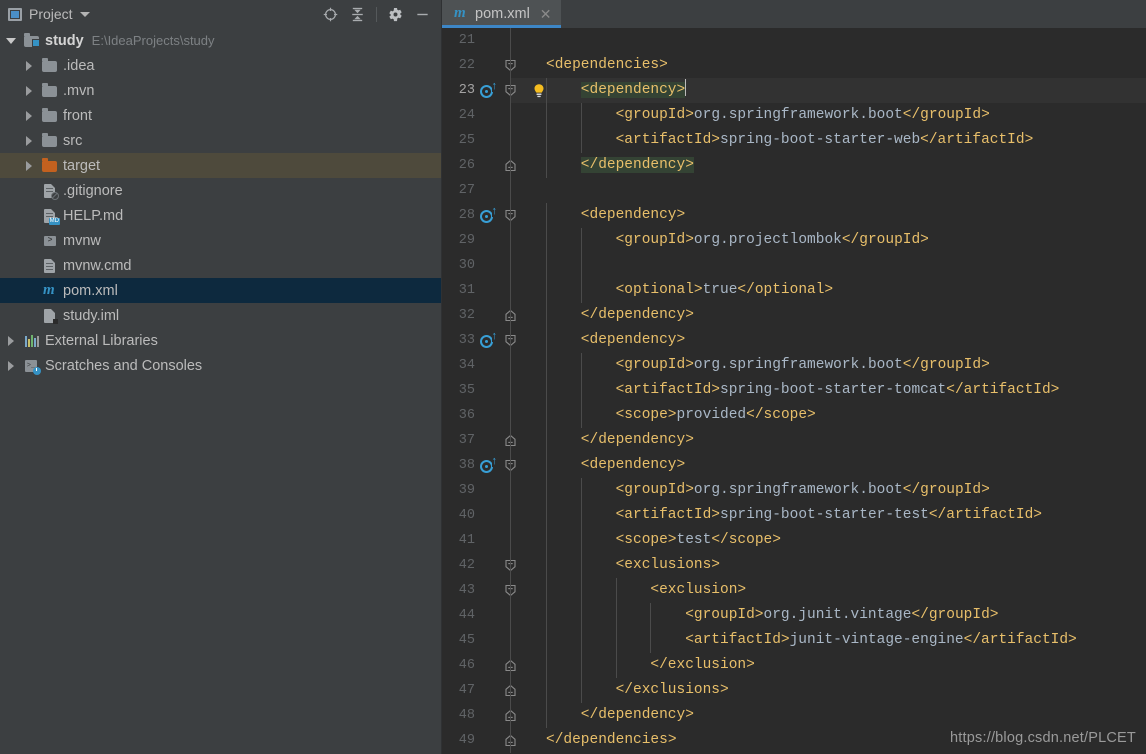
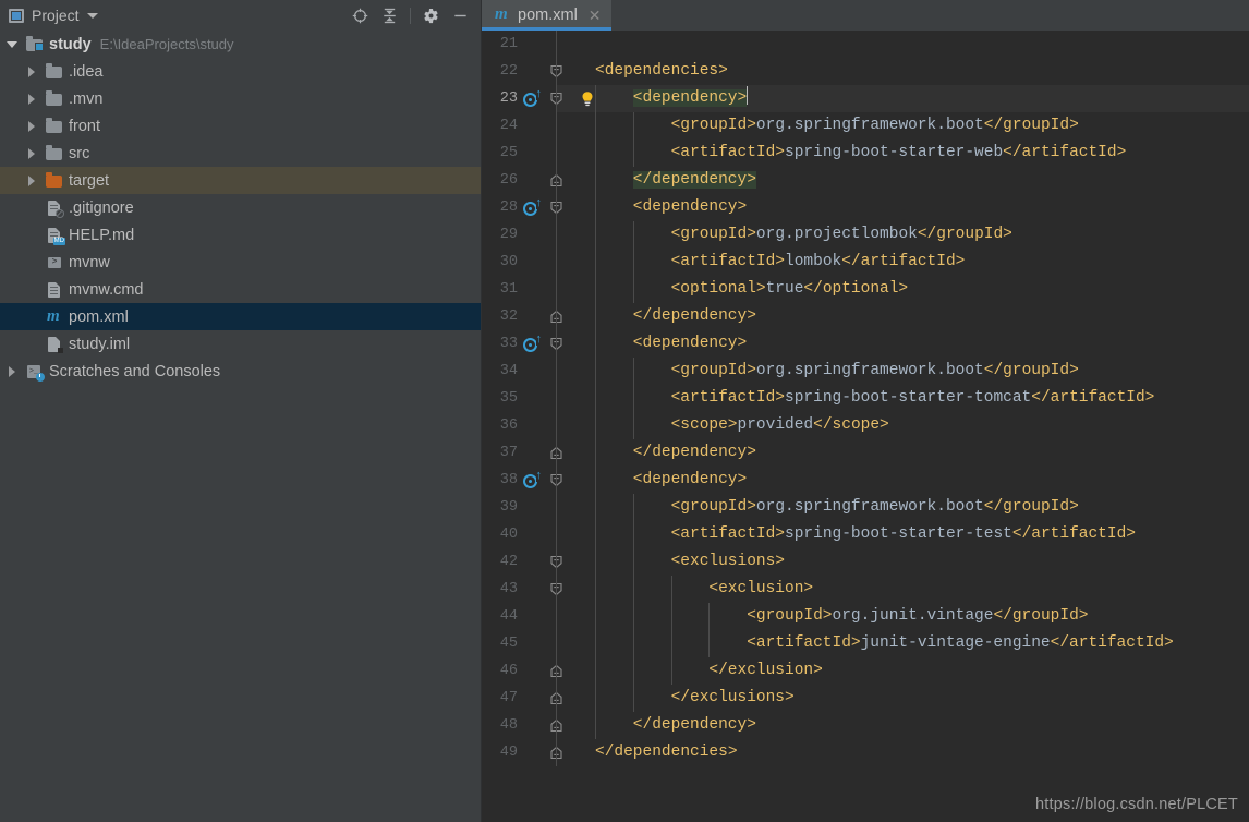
  Project
  study
  E:\IdeaProjects\study
  .idea
  .mvn
  front
  src
  target
  .gitignore
  HELP.md
  >
  mvnw
  mvnw.cmd
  m
  pom.xml
  study.iml
- External Libraries
  >_
  Scratches and Consoles
  m
  pom.xml
  ✕
  21
  22
  <dependencies>
  23
  ↑
  <dependency>
  24
  <groupId>org.springframework.boot</groupId>
  25
  <artifactId>spring-boot-starter-web</artifactId>
  26
  </dependency>
- 27
  28
  ↑
  <dependency>
  29
  <groupId>org.projectlombok</groupId>
  30
+ <artifactId>lombok</artifactId>
  31
  <optional>true</optional>
  32
  </dependency>
  33
  ↑
  <dependency>
  34
  <groupId>org.springframework.boot</groupId>
  35
  <artifactId>spring-boot-starter-tomcat</artifactId>
  36
  <scope>provided</scope>
  37
  </dependency>
  38
  ↑
  <dependency>
  39
  <groupId>org.springframework.boot</groupId>
  40
  <artifactId>spring-boot-starter-test</artifactId>
- 41
- <scope>test</scope>
  42
  <exclusions>
  43
  <exclusion>
  44
  <groupId>org.junit.vintage</groupId>
  45
  <artifactId>junit-vintage-engine</artifactId>
  46
  </exclusion>
  47
  </exclusions>
  48
  </dependency>
  49
  </dependencies>
  https://blog.csdn.net/PLCET
